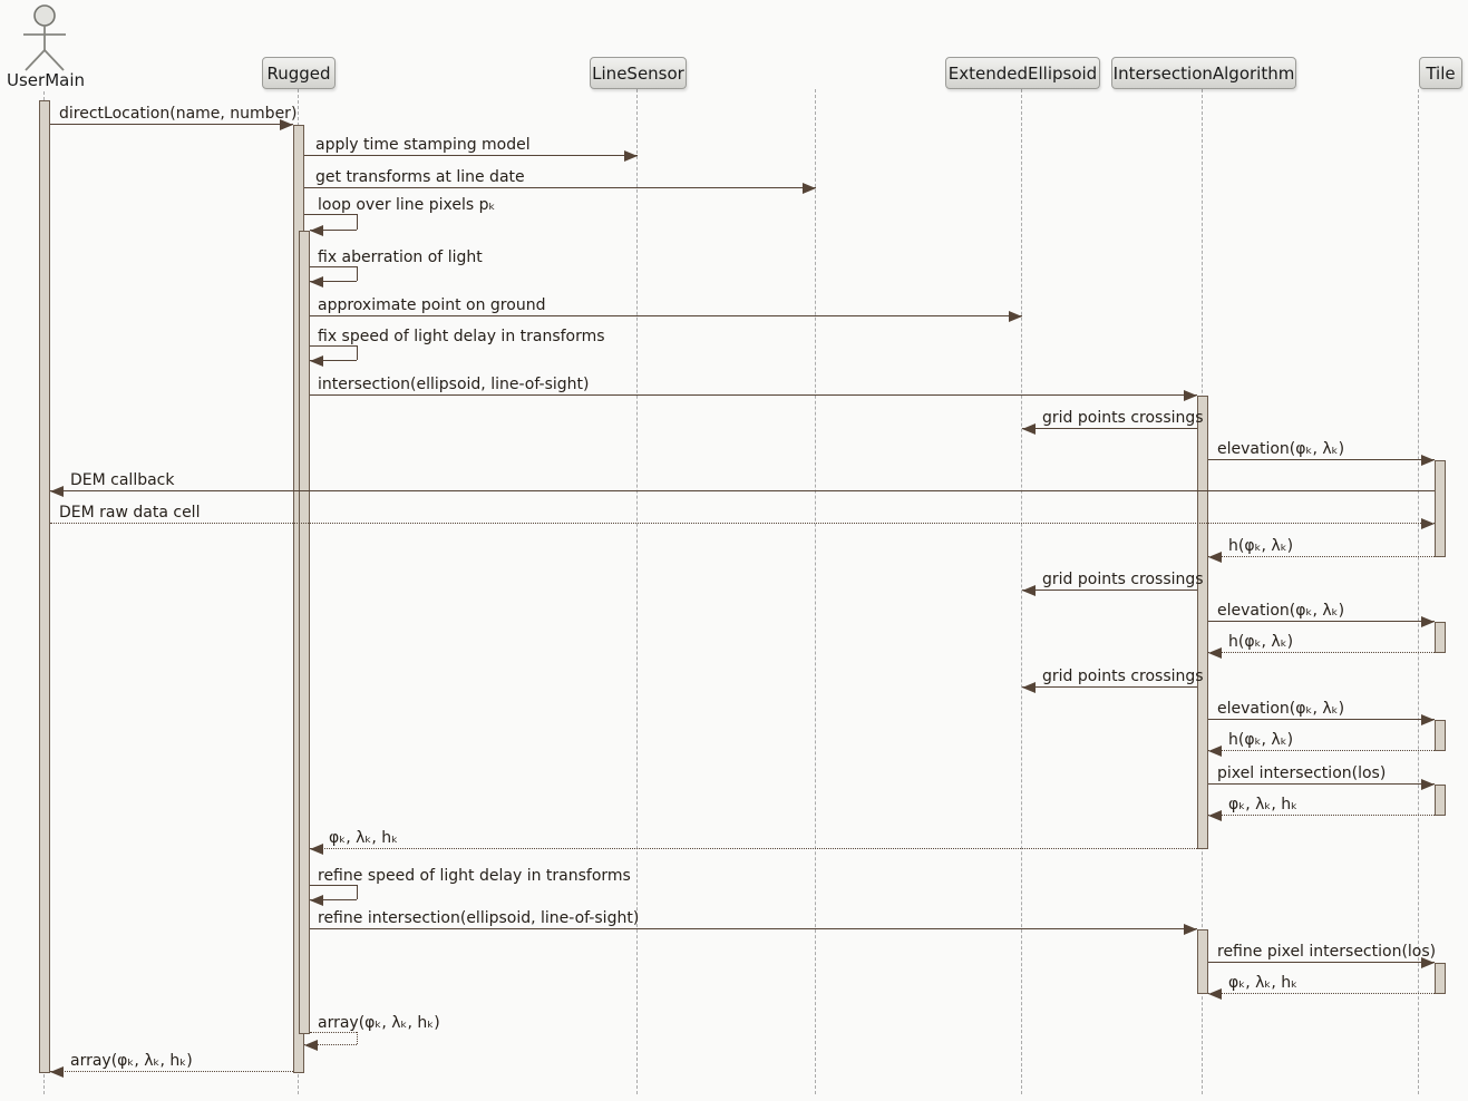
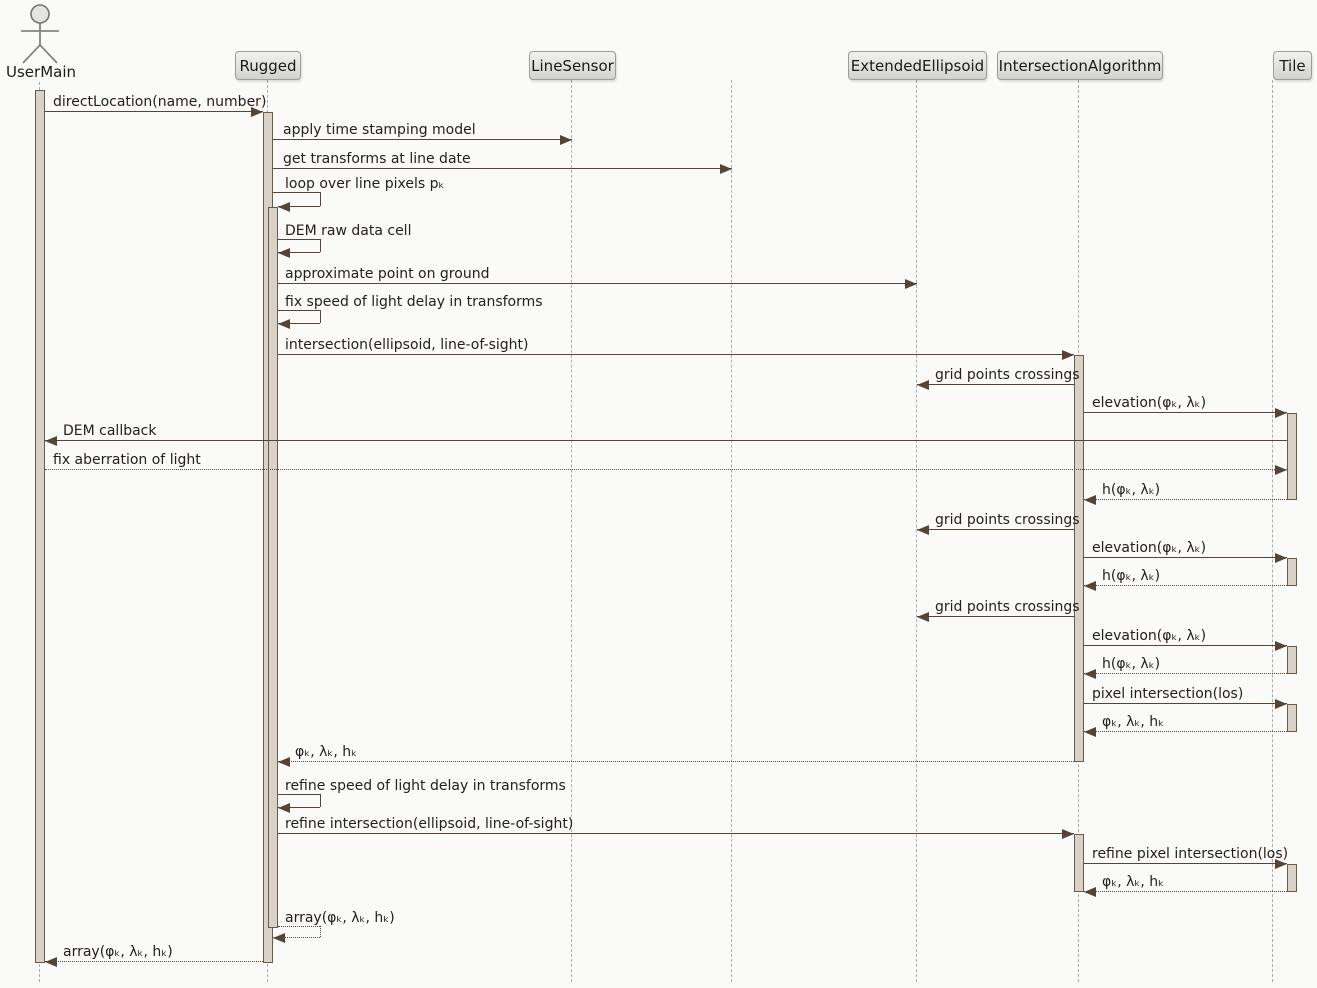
  UserMain
  Rugged
  LineSensor
  ExtendedEllipsoid
  IntersectionAlgorithm
  Tile
  directLocation(name, number)
  apply time stamping model
  get transforms at line date
  loop over line pixels pₖ
- fix aberration of light
+ DEM raw data cell
  approximate point on ground
  fix speed of light delay in transforms
  intersection(ellipsoid, line-of-sight)
  grid points crossings
  elevation(φₖ, λₖ)
  DEM callback
- DEM raw data cell
+ fix aberration of light
  h(φₖ, λₖ)
  grid points crossings
  elevation(φₖ, λₖ)
  h(φₖ, λₖ)
  grid points crossings
  elevation(φₖ, λₖ)
  h(φₖ, λₖ)
  pixel intersection(los)
  φₖ, λₖ, hₖ
  φₖ, λₖ, hₖ
  refine speed of light delay in transforms
  refine intersection(ellipsoid, line-of-sight)
  refine pixel intersection(los)
  φₖ, λₖ, hₖ
  array(φₖ, λₖ, hₖ)
  array(φₖ, λₖ, hₖ)
